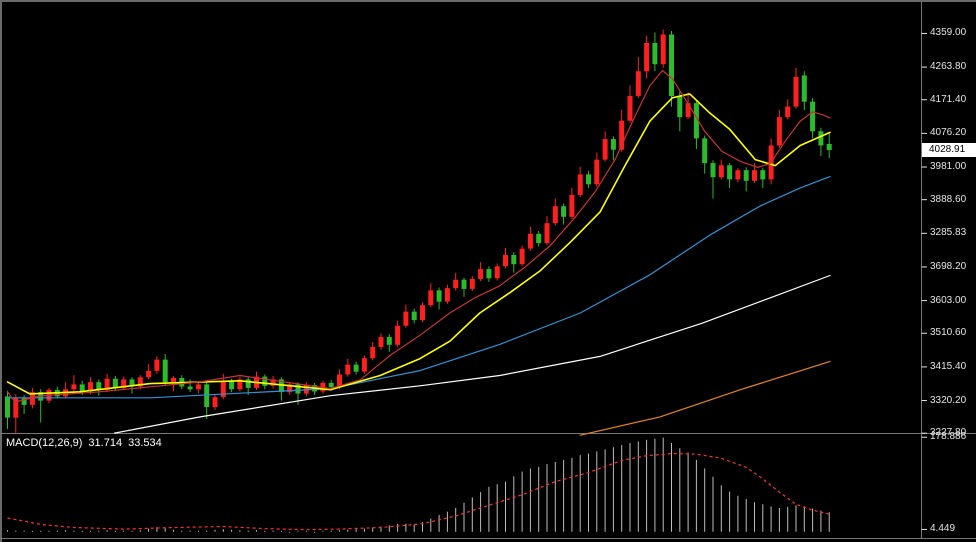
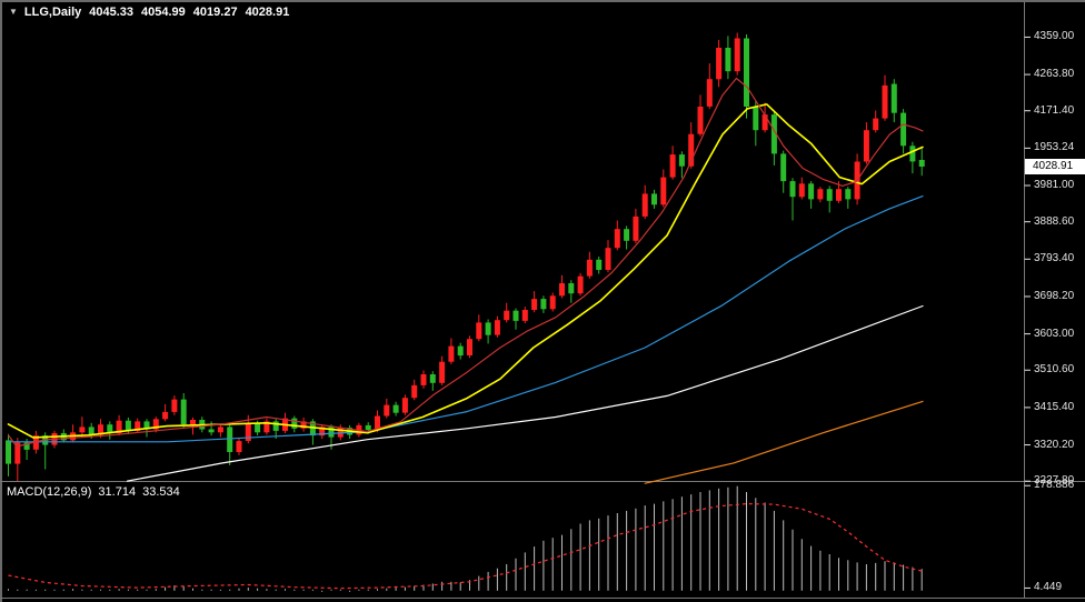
+ ▼ LLG,Daily 4045.33 4054.99 4019.27 4028.91
  MACD(12,26,9) 31.714 33.534
  4359.00
  4263.80
  4171.40
- 4076.20
+ 1953.24
  3981.00
  3888.60
- 3285.83
+ 3793.40
  3698.20
  3603.00
  3510.60
  3415.40
  3320.20
  3227.80
  4028.91
  178.886
  4.449
